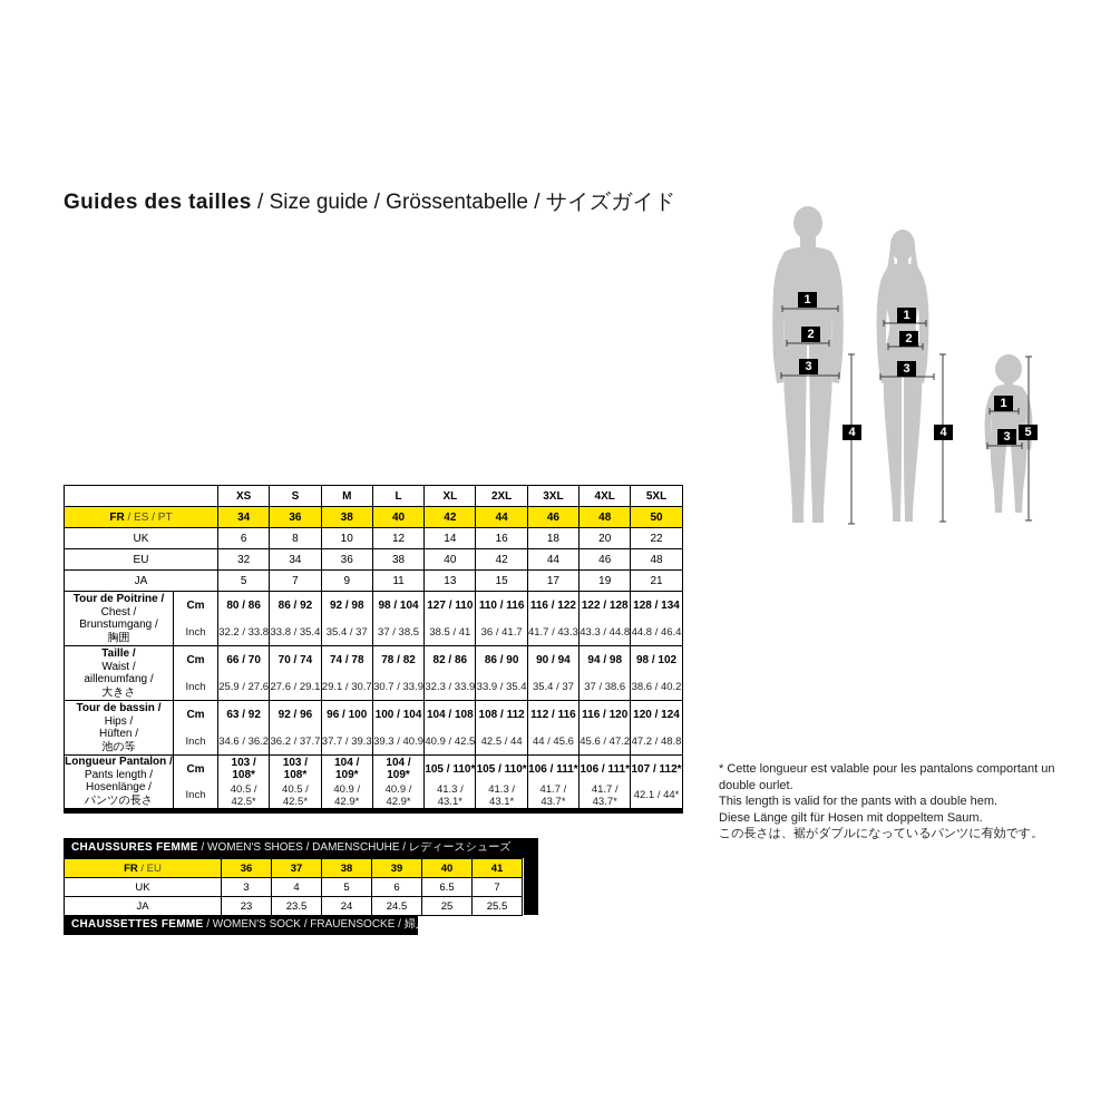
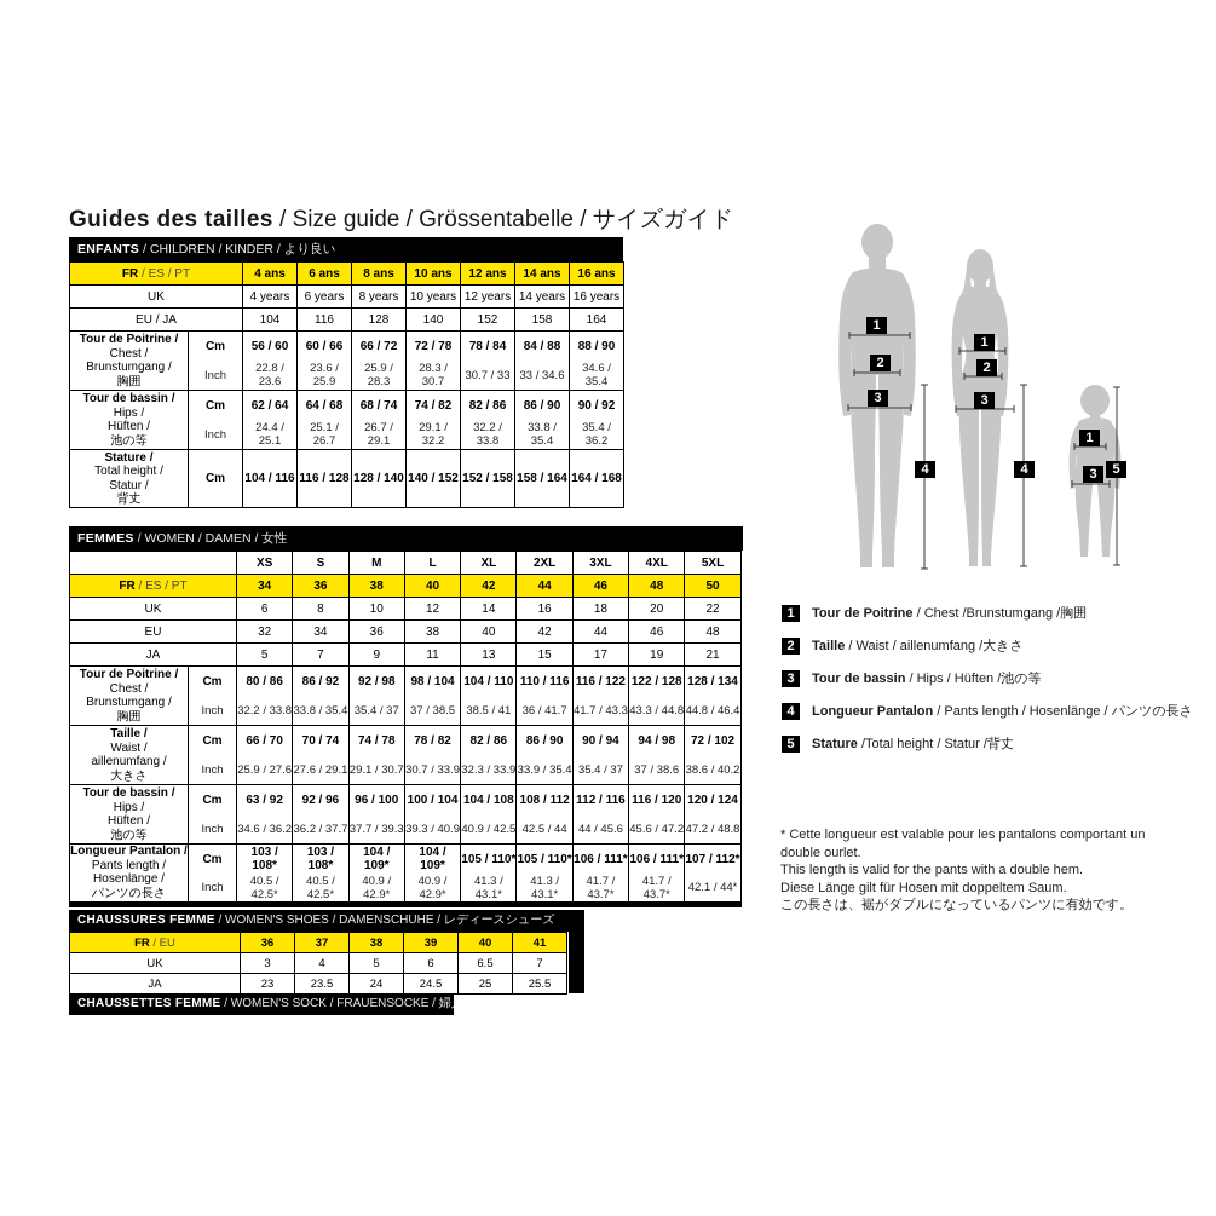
  Guides des tailles / Size guide / Grössentabelle / サイズガイド
+ ENFANTS / CHILDREN / KINDER / より良い
+ FR / ES / PT	4 ans	6 ans	8 ans	10 ans	12 ans	14 ans	16 ans
+ UK	4 years	6 years	8 years	10 years	12 years	14 years	16 years
+ EU / JA	104	116	128	140	152	158	164
+ Tour de Poitrine /Chest /Brunstumgang /胸囲	Cm	56 / 60	60 / 66	66 / 72	72 / 78	78 / 84	84 / 88	88 / 90
+ Inch	22.8 / 23.6	23.6 / 25.9	25.9 / 28.3	28.3 / 30.7	30.7 / 33	33 / 34.6	34.6 / 35.4
+ Tour de bassin /Hips /Hüften /池の等	Cm	62 / 64	64 / 68	68 / 74	74 / 82	82 / 86	86 / 90	90 / 92
+ Inch	24.4 / 25.1	25.1 / 26.7	26.7 / 29.1	29.1 / 32.2	32.2 / 33.8	33.8 / 35.4	35.4 / 36.2
+ Stature /Total height /Statur /背丈	Cm	104 / 116	116 / 128	128 / 140	140 / 152	152 / 158	158 / 164	164 / 168
+ FEMMES / WOMEN / DAMEN / 女性
  	XS	S	M	L	XL	2XL	3XL	4XL	5XL
  FR / ES / PT	34	36	38	40	42	44	46	48	50
  UK	6	8	10	12	14	16	18	20	22
  EU	32	34	36	38	40	42	44	46	48
  JA	5	7	9	11	13	15	17	19	21
- Tour de Poitrine /Chest /Brunstumgang /胸囲	Cm	80 / 86	86 / 92	92 / 98	98 / 104	127 / 110	110 / 116	116 / 122	122 / 128	128 / 134
+ Tour de Poitrine /Chest /Brunstumgang /胸囲	Cm	80 / 86	86 / 92	92 / 98	98 / 104	104 / 110	110 / 116	116 / 122	122 / 128	128 / 134
  Inch	32.2 / 33.8	33.8 / 35.4	35.4 / 37	37 / 38.5	38.5 / 41	36 / 41.7	41.7 / 43.3	43.3 / 44.8	44.8 / 46.4
- Taille /Waist /aillenumfang /大きさ	Cm	66 / 70	70 / 74	74 / 78	78 / 82	82 / 86	86 / 90	90 / 94	94 / 98	98 / 102
+ Taille /Waist /aillenumfang /大きさ	Cm	66 / 70	70 / 74	74 / 78	78 / 82	82 / 86	86 / 90	90 / 94	94 / 98	72 / 102
  Inch	25.9 / 27.6	27.6 / 29.1	29.1 / 30.7	30.7 / 33.9	32.3 / 33.9	33.9 / 35.4	35.4 / 37	37 / 38.6	38.6 / 40.2
  Tour de bassin /Hips /Hüften /池の等	Cm	63 / 92	92 / 96	96 / 100	100 / 104	104 / 108	108 / 112	112 / 116	116 / 120	120 / 124
  Inch	34.6 / 36.2	36.2 / 37.7	37.7 / 39.3	39.3 / 40.9	40.9 / 42.5	42.5 / 44	44 / 45.6	45.6 / 47.2	47.2 / 48.8
  Longueur Pantalon /Pants length /Hosenlänge /パンツの長さ	Cm	103 / 108*	103 / 108*	104 / 109*	104 / 109*	105 / 110*	105 / 110*	106 / 111*	106 / 111*	107 / 112*
  Inch	40.5 / 42.5*	40.5 / 42.5*	40.9 / 42.9*	40.9 / 42.9*	41.3 / 43.1*	41.3 / 43.1*	41.7 / 43.7*	41.7 / 43.7*	42.1 / 44*
  CHAUSSURES FEMME / WOMEN'S SHOES / DAMENSCHUHE / レディースシューズ
  FR / EU	36	37	38	39	40	41
  UK	3	4	5	6	6.5	7
  JA	23	23.5	24	24.5	25	25.5
  CHAUSSETTES FEMME / WOMEN'S SOCK / FRAUENSOCKE / 婦
  1
  2
  3
  4
  1
  2
  3
  4
  1
  3
  5
+ 1 Tour de Poitrine / Chest /Brunstumgang /胸囲
+ 2 Taille / Waist / aillenumfang /大きさ
+ 3 Tour de bassin / Hips / Hüften /池の等
+ 4 Longueur Pantalon / Pants length / Hosenlänge / パンツの長さ
+ 5 Stature /Total height / Statur /背丈
  * Cette longueur est valable pour les pantalons comportant un
  double ourlet.
  This length is valid for the pants with a double hem.
  Diese Länge gilt für Hosen mit doppeltem Saum.
  この長さは、裾がダブルになっているパンツに有効です。
